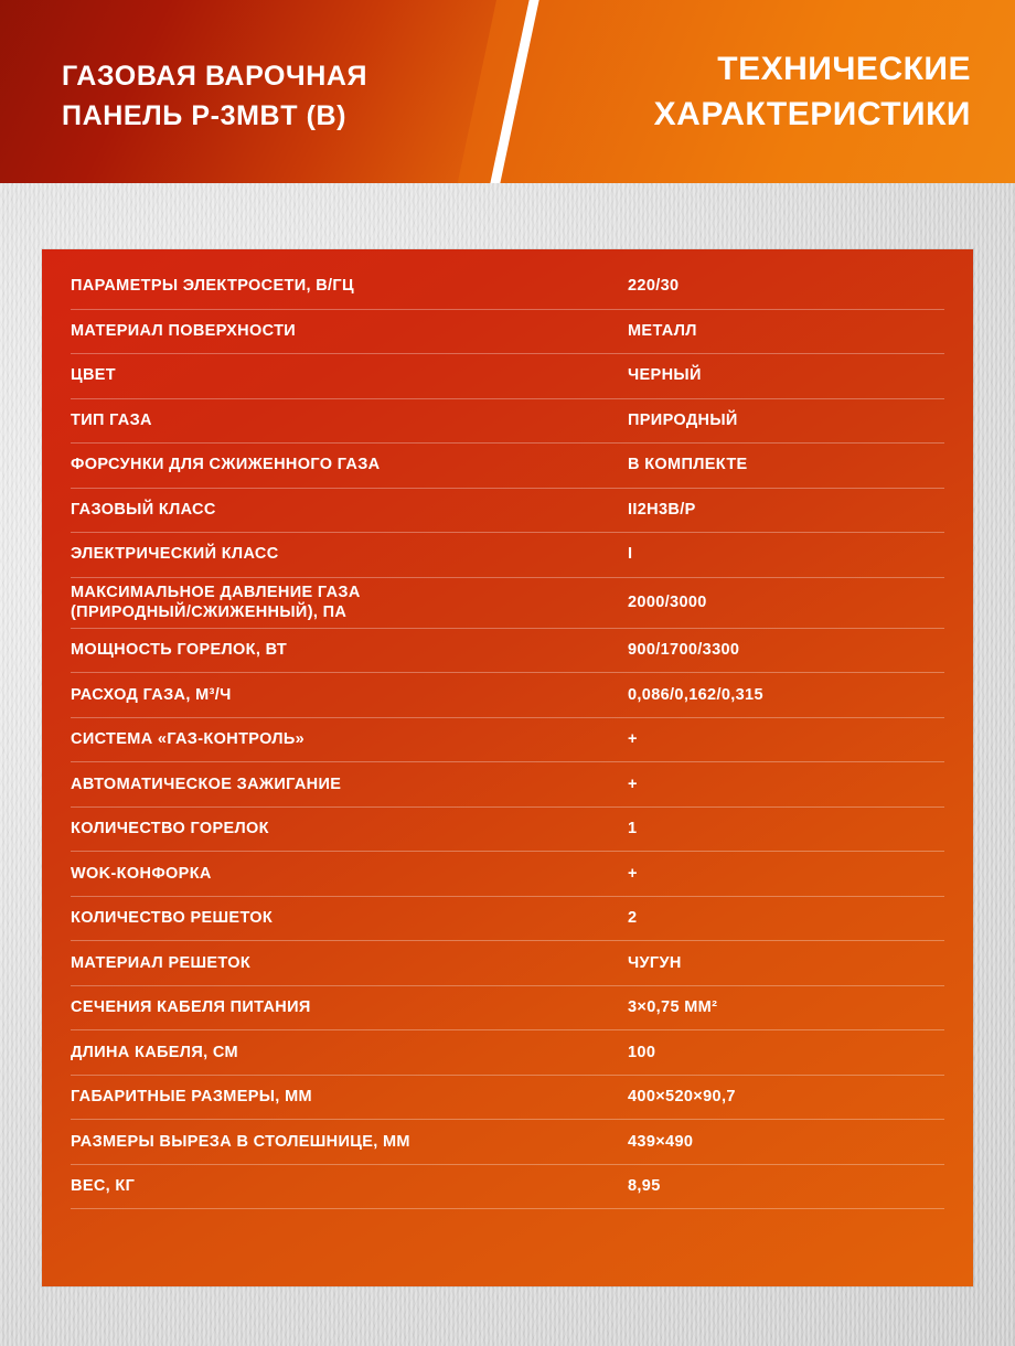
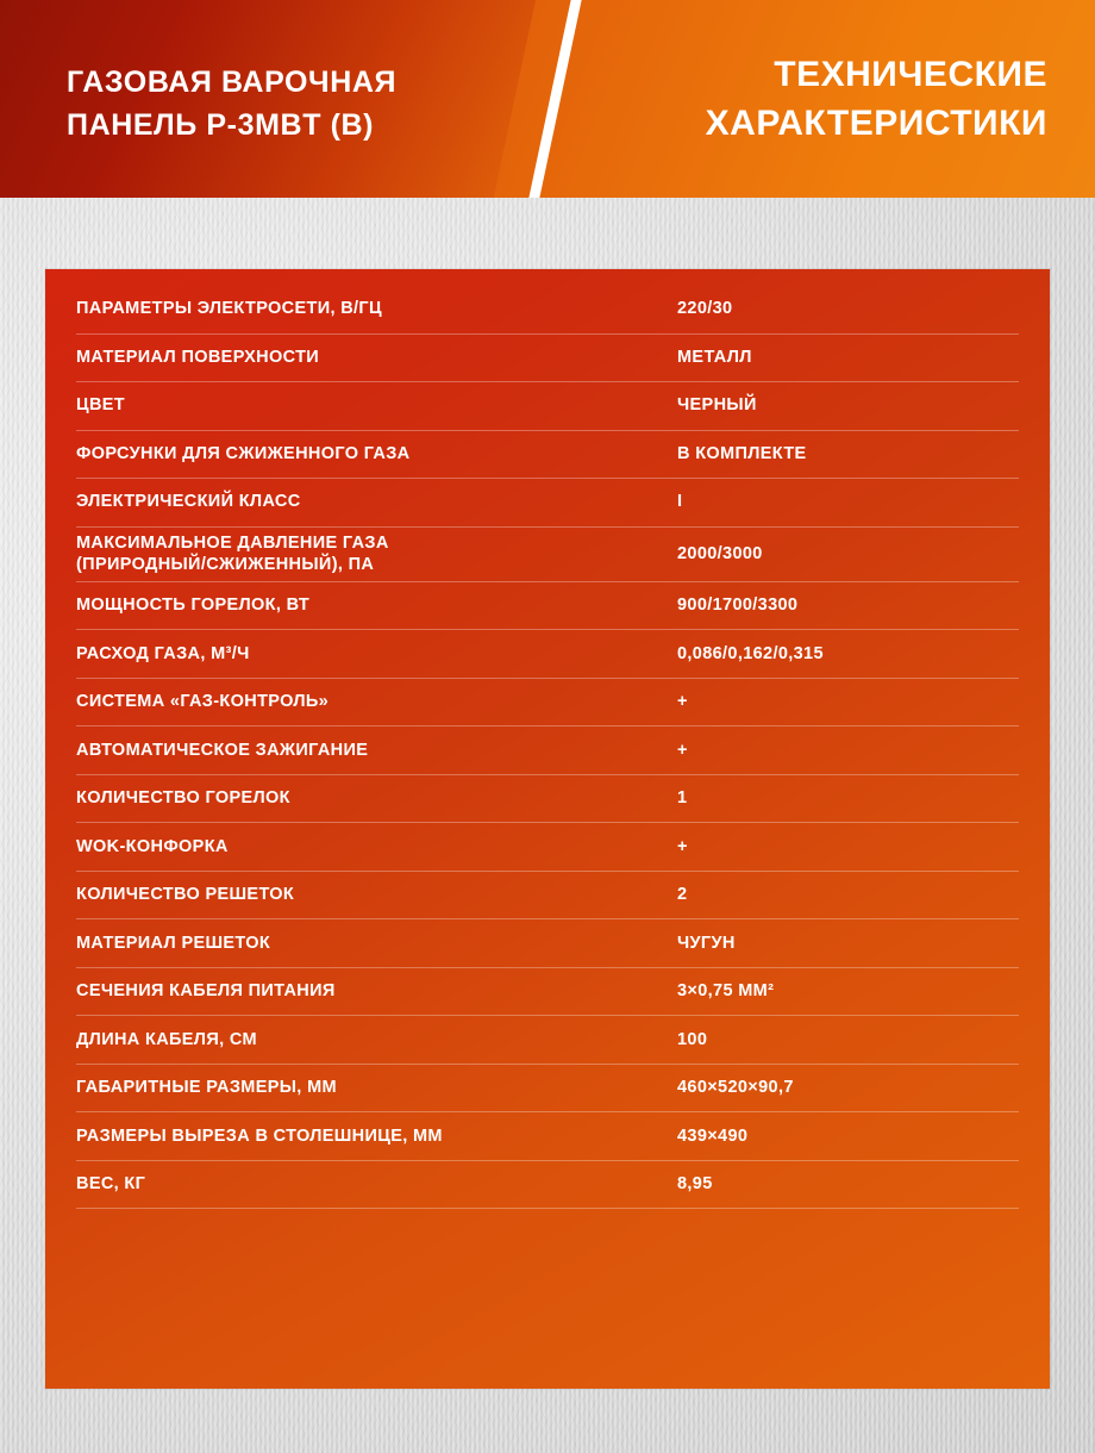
  ГАЗОВАЯ ВАРОЧНАЯ
  ПАНЕЛЬ P-3MBT (B)
  ТЕХНИЧЕСКИЕ
  ХАРАКТЕРИСТИКИ
  ПАРАМЕТРЫ ЭЛЕКТРОСЕТИ, В/ГЦ
  220/30
  МАТЕРИАЛ ПОВЕРХНОСТИ
  МЕТАЛЛ
  ЦВЕТ
  ЧЕРНЫЙ
- ТИП ГАЗА
- ПРИРОДНЫЙ
  ФОРСУНКИ ДЛЯ СЖИЖЕННОГО ГАЗА
  В КОМПЛЕКТЕ
- ГАЗОВЫЙ КЛАСС
- II2H3B/P
  ЭЛЕКТРИЧЕСКИЙ КЛАСС
  I
  МАКСИМАЛЬНОЕ ДАВЛЕНИЕ ГАЗА
  (ПРИРОДНЫЙ/СЖИЖЕННЫЙ), ПА
  2000/3000
  МОЩНОСТЬ ГОРЕЛОК, ВТ
  900/1700/3300
  РАСХОД ГАЗА, М³/Ч
  0,086/0,162/0,315
  СИСТЕМА «ГАЗ-КОНТРОЛЬ»
  +
  АВТОМАТИЧЕСКОЕ ЗАЖИГАНИЕ
  +
  КОЛИЧЕСТВО ГОРЕЛОК
  1
  WOK-КОНФОРКА
  +
  КОЛИЧЕСТВО РЕШЕТОК
  2
  МАТЕРИАЛ РЕШЕТОК
  ЧУГУН
  СЕЧЕНИЯ КАБЕЛЯ ПИТАНИЯ
  3×0,75 ММ²
  ДЛИНА КАБЕЛЯ, СМ
  100
  ГАБАРИТНЫЕ РАЗМЕРЫ, ММ
- 400×520×90,7
+ 460×520×90,7
  РАЗМЕРЫ ВЫРЕЗА В СТОЛЕШНИЦЕ, ММ
  439×490
  ВЕС, КГ
  8,95
